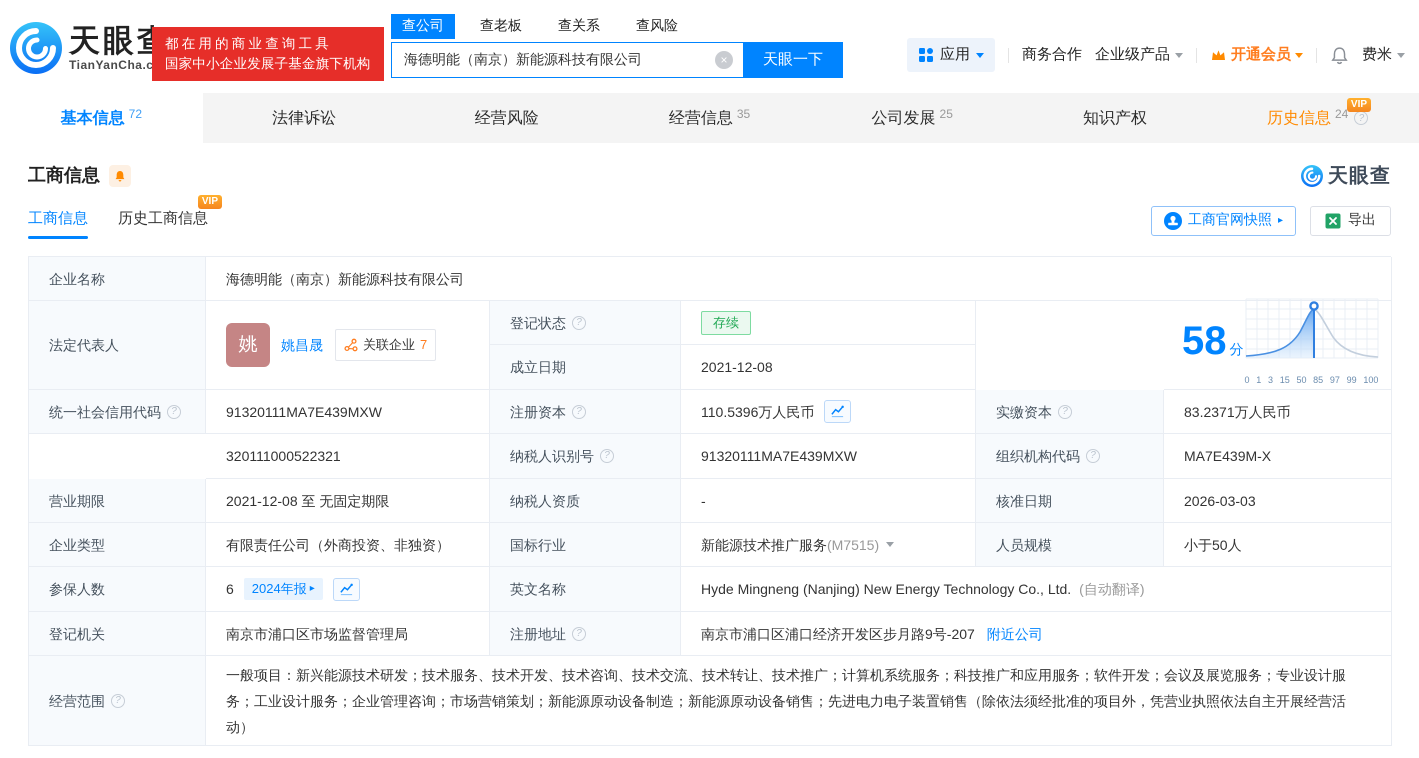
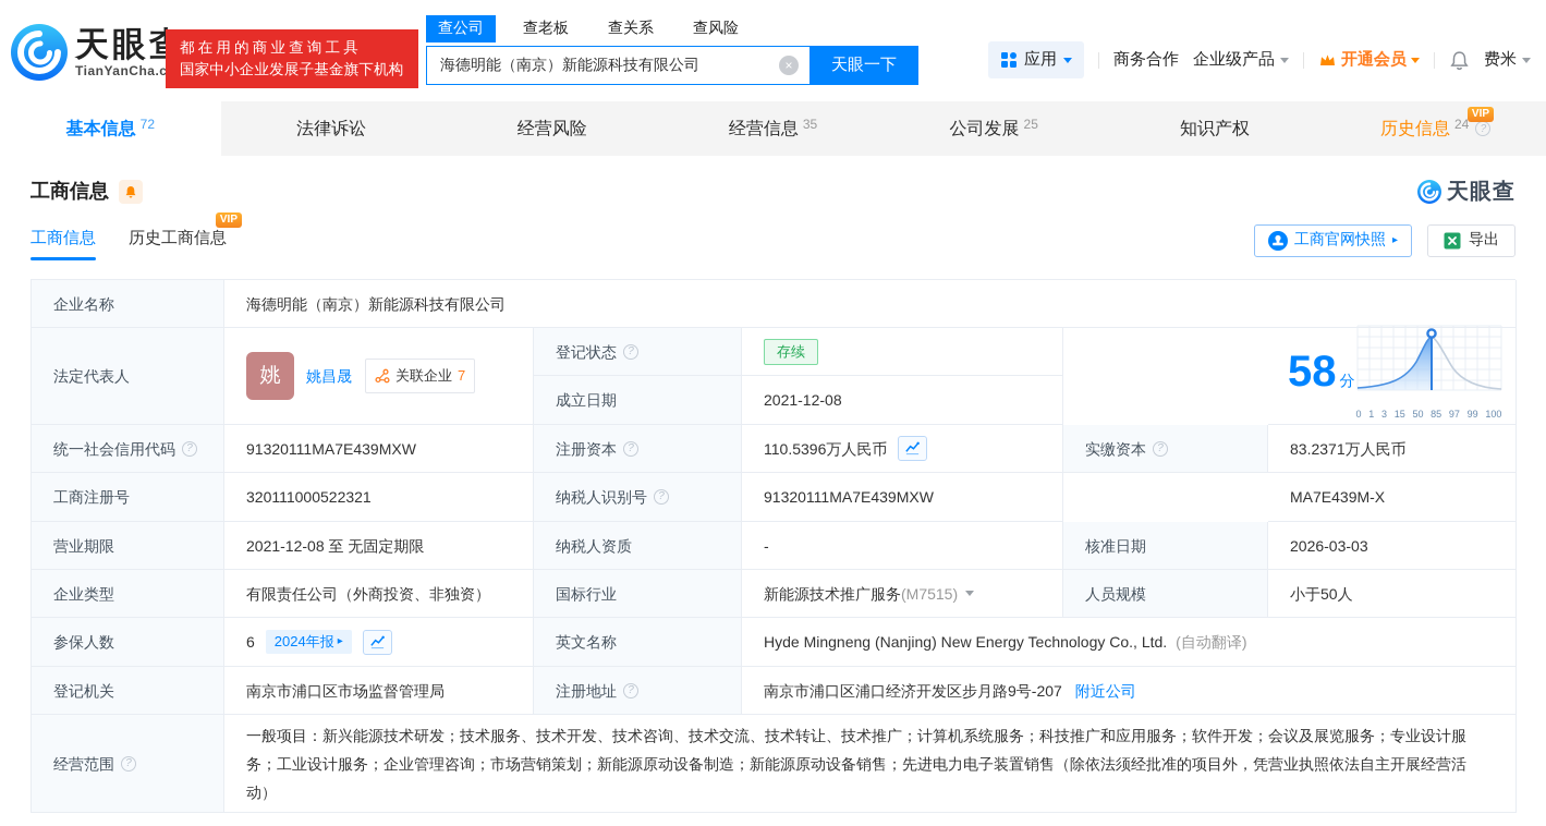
  TianYanCha.c
  都在用的商业查询工具
  国家中小企业发展子基金旗下机构
  查公司
  查老板
  查关系
  查风险
  海德明能（南京）新能源科技有限公司
  天眼一下
  应用
  商务合作
  企业级产品
  开通会员
  费米
  基本信息
  72
  法律诉讼
  经营风险
  经营信息
  35
  公司发展
  25
  知识产权
  VIP
  历史信息
  24
  工商信息
  天眼查
  工商信息
  VIP
  历史工商信息
  工商官网快照
  ▸
  导出
  企业名称
  海德明能（南京）新能源科技有限公司
  法定代表人
  姚
  姚昌晟
  关联企业
  7
  登记状态
  存续
  58 分
  0
  1
  3
  15
  50
  85
  97
  99
  100
  成立日期
  2021-12-08
  统一社会信用代码
  91320111MA7E439MXW
  注册资本
  110.5396万人民币
  实缴资本
  83.2371万人民币
+ 工商注册号
  320111000522321
  纳税人识别号
  91320111MA7E439MXW
- 组织机构代码
  MA7E439M-X
  营业期限
  2021-12-08 至 无固定期限
  纳税人资质
  -
  核准日期
  2026-03-03
  企业类型
  有限责任公司（外商投资、非独资）
  国标行业
  新能源技术推广服务
  (M7515)
  人员规模
  小于50人
  参保人数
  6
  2024年报
  ▸
  英文名称
  Hyde Mingneng (Nanjing) New Energy Technology Co., Ltd.
  (自动翻译)
  登记机关
  南京市浦口区市场监督管理局
  注册地址
  南京市浦口区浦口经济开发区步月路9号-207
  附近公司
  经营范围
  一般项目：新兴能源技术研发；技术服务、技术开发、技术咨询、技术交流、技术转让、技术推广；计算机系统服务；科技推广和应用服务；软件开发；会议及展览服务；专业设计服务；工业设计服务；企业管理咨询；市场营销策划；新能源原动设备制造；新能源原动设备销售；先进电力电子装置销售（除依法须经批准的项目外，凭营业执照依法自主开展经营活动）
